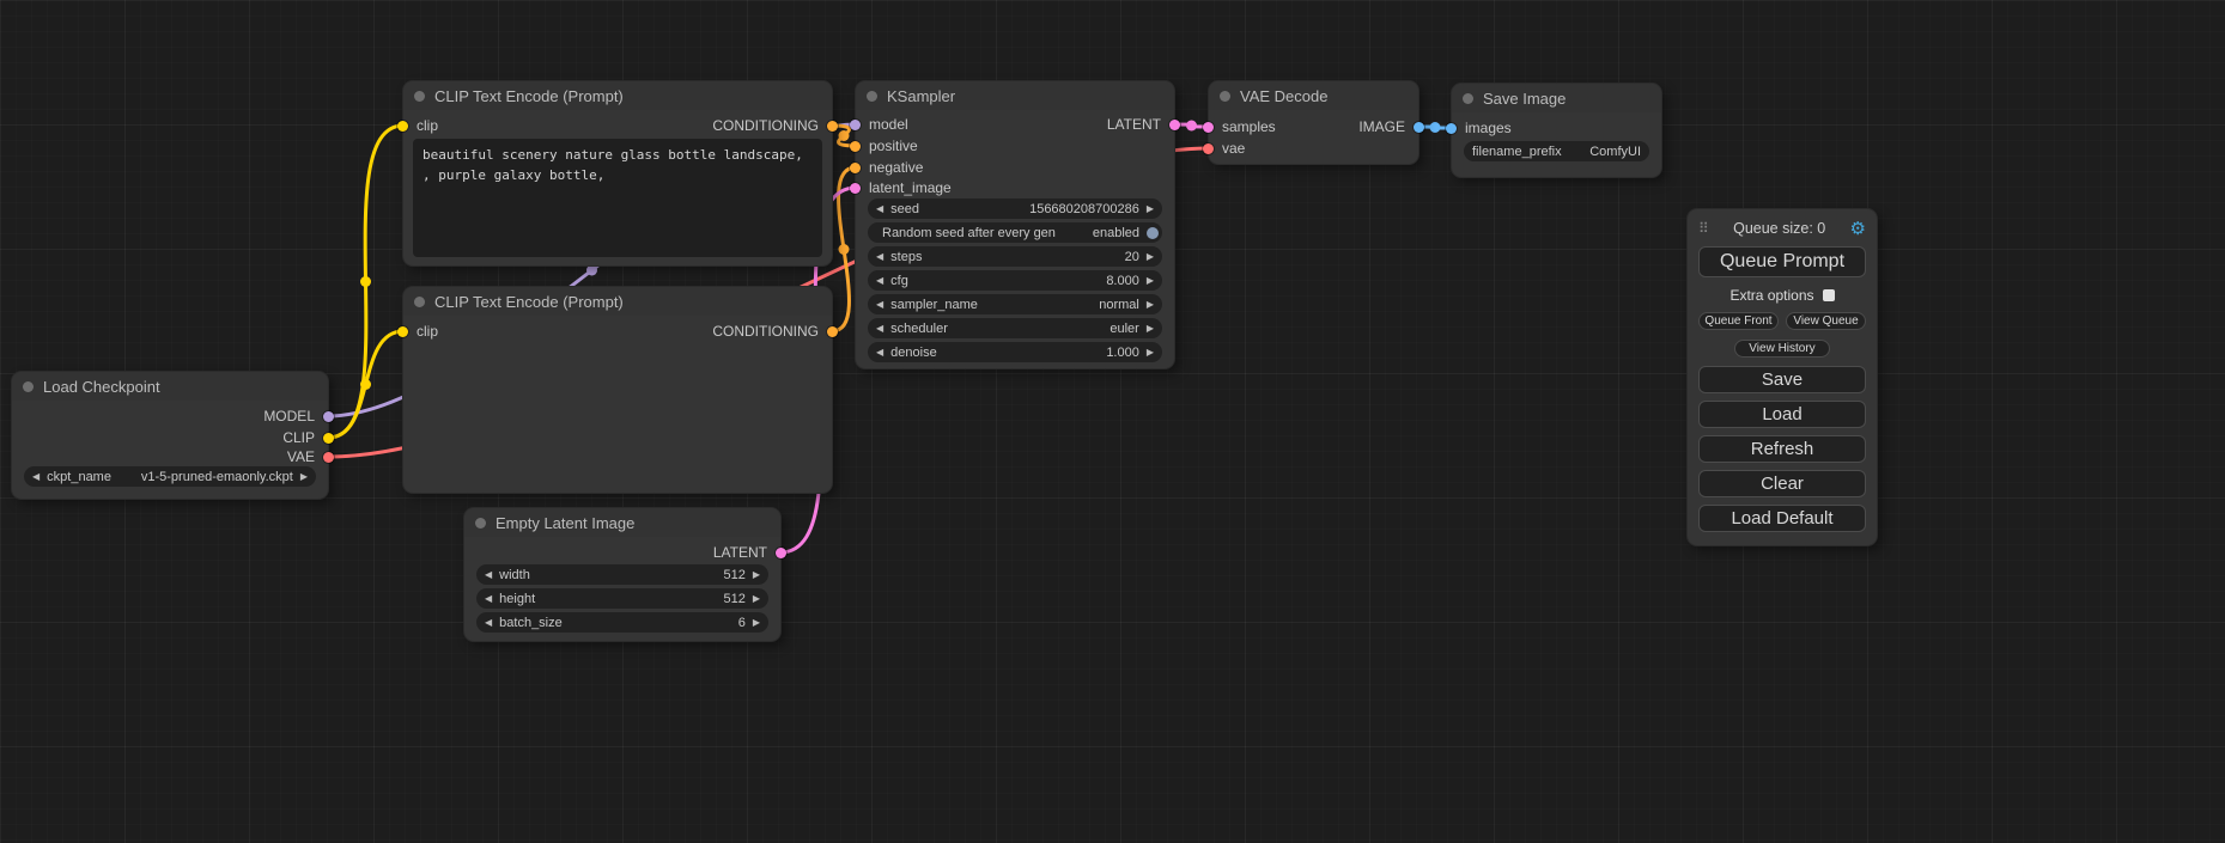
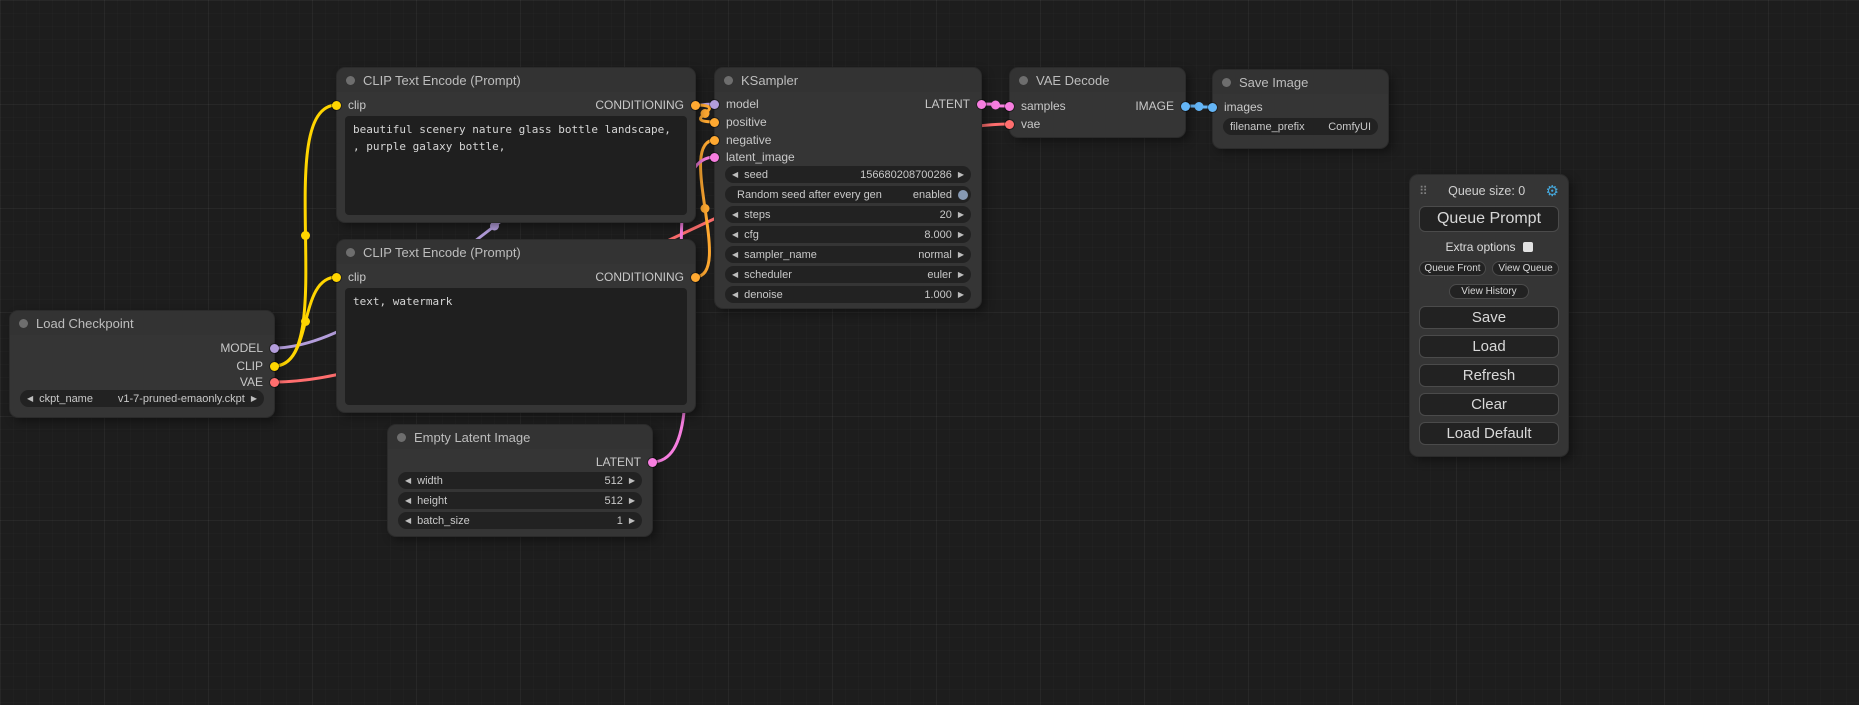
  Load Checkpoint
  MODEL
  CLIP
  VAE
  ◀
  ckpt_name
- v1-5-pruned-emaonly.ckpt
+ v1-7-pruned-emaonly.ckpt
  ▶
  CLIP Text Encode (Prompt)
  clip
  CONDITIONING
  CLIP Text Encode (Prompt)
  clip
  CONDITIONING
+ text, watermark
  Empty Latent Image
  LATENT
  ◀
  width
  512
  ▶
  ◀
  height
  512
  ▶
  ◀
  batch_size
- 6
+ 1
  ▶
  KSampler
  model
  positive
  negative
  latent_image
  LATENT
  ◀
  seed
  156680208700286
  ▶
  Random seed after every gen
  enabled
  ◀
  steps
  20
  ▶
  ◀
  cfg
  8.000
  ▶
  ◀
  sampler_name
  normal
  ▶
  ◀
  scheduler
  euler
  ▶
  ◀
  denoise
  1.000
  ▶
  VAE Decode
  samples
  vae
  IMAGE
  Save Image
  images
  filename_prefix
  ComfyUI
  ⠿
  Queue size: 0
  ⚙
  Queue Prompt
  Extra options
  Queue Front
  View Queue
  View History
  Save
  Load
  Refresh
  Clear
  Load Default
